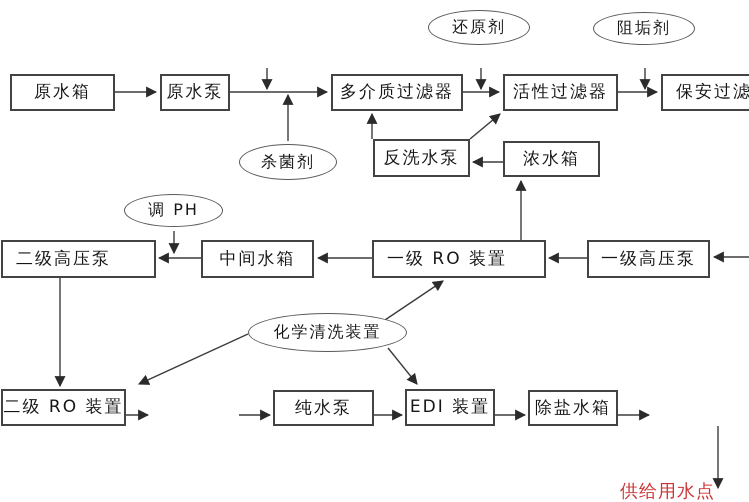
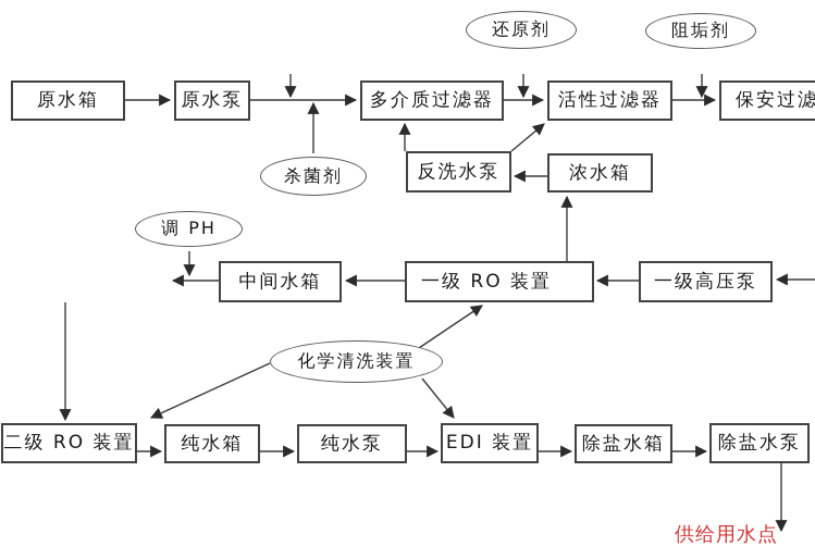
  原水箱
  原水泵
  多介质过滤器
  活性过滤器
  保安过滤
  反洗水泵
  浓水箱
- 二级高压泵
  中间水箱
  一级 RO 装置
  一级高压泵
  二级 RO 装置
+ 纯水箱
  纯水泵
  EDI 装置
  除盐水箱
+ 除盐水泵
  还原剂
  阻垢剂
  杀菌剂
  调 PH
  化学清洗装置
  供给用水点
